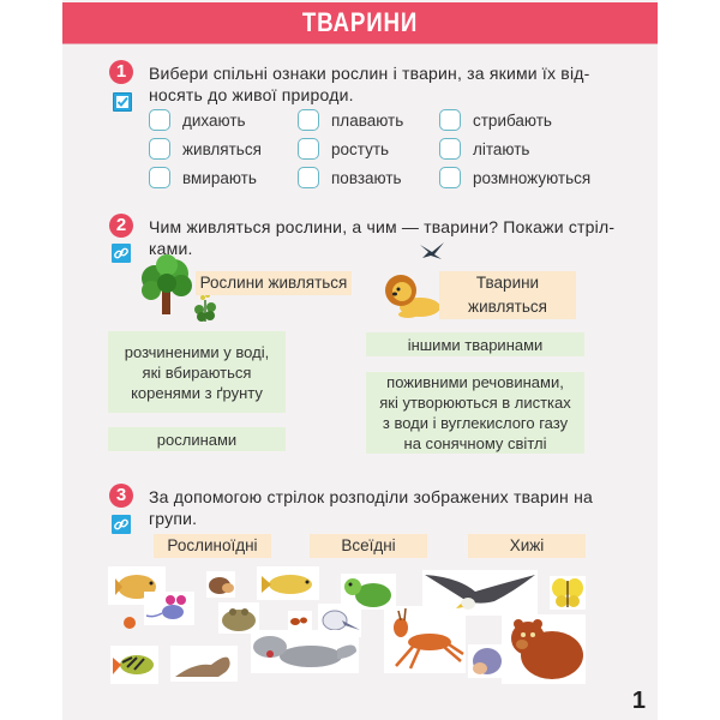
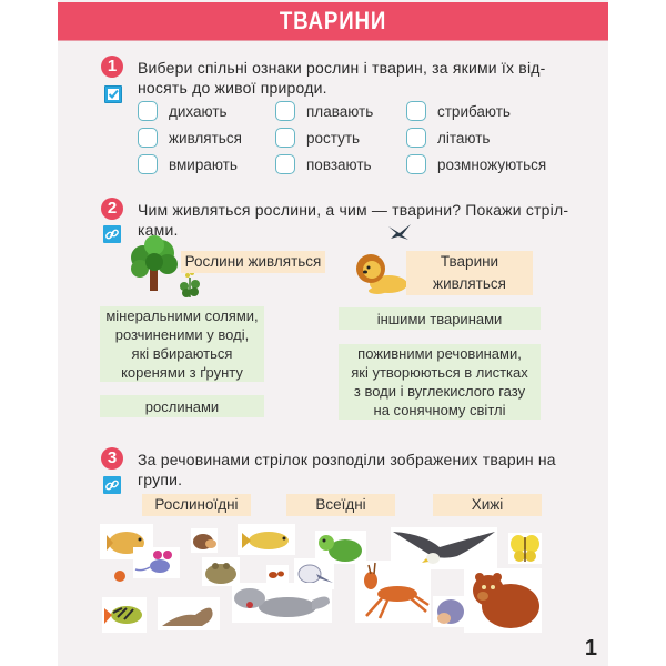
  ТВАРИНИ
  1
  Вибери спільні ознаки рослин і тварин, за якими їх від-
  носять до живої природи.
  дихають
  плавають
  стрибають
  живляться
  ростуть
  літають
  вмирають
  повзають
  розмножуються
  2
  Чим живляться рослини, а чим — тварини? Покажи стріл-
  ками.
  Рослини живляться
  Тварини живляться
+ мінеральними солями,
  розчиненими у воді,
  які вбираються
  коренями з ґрунту
  рослинами
  іншими тваринами
  поживними речовинами,
  які утворюються в листках
  з води і вуглекислого газу
  на сонячному світлі
  3
- За допомогою стрілок розподіли зображених тварин на
+ За речовинами стрілок розподіли зображених тварин на
  групи.
  Рослиноїдні
  Всеїдні
  Хижі
  1
